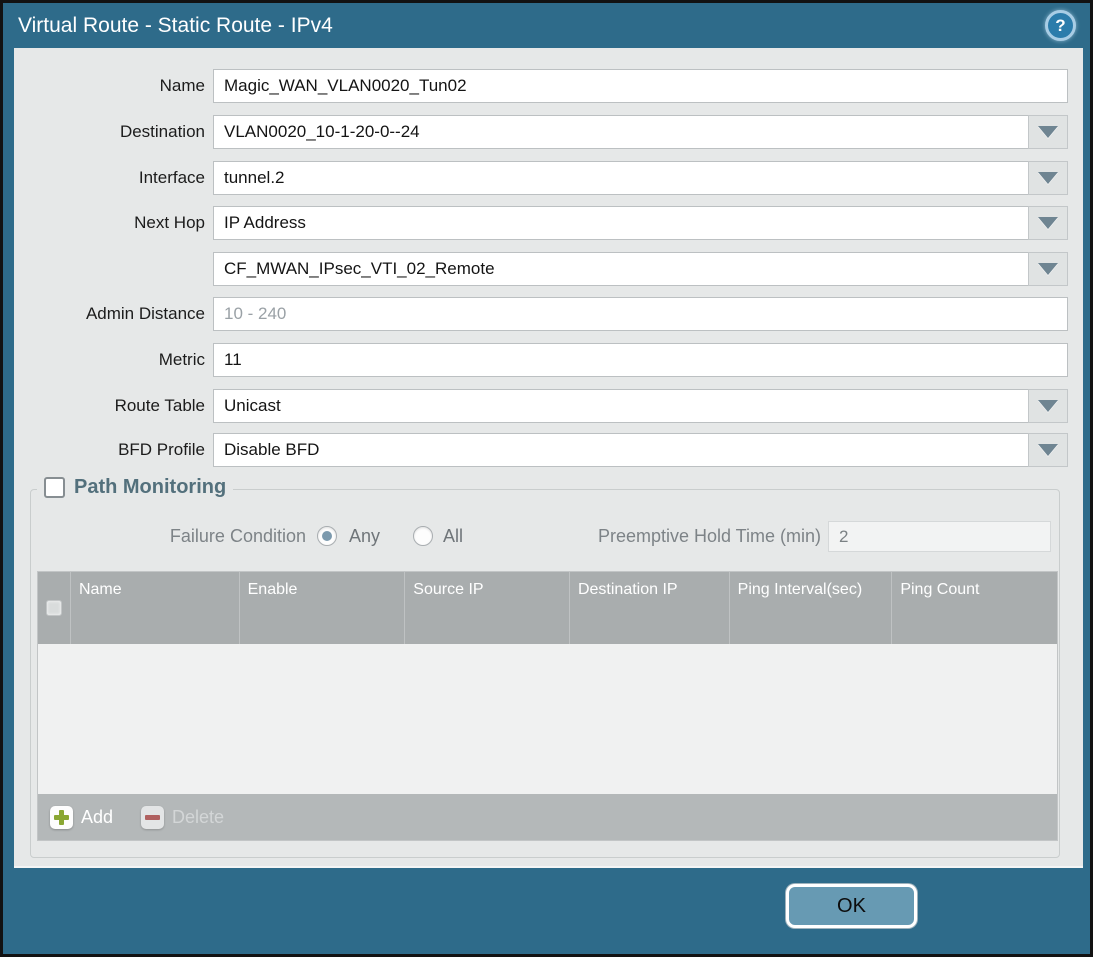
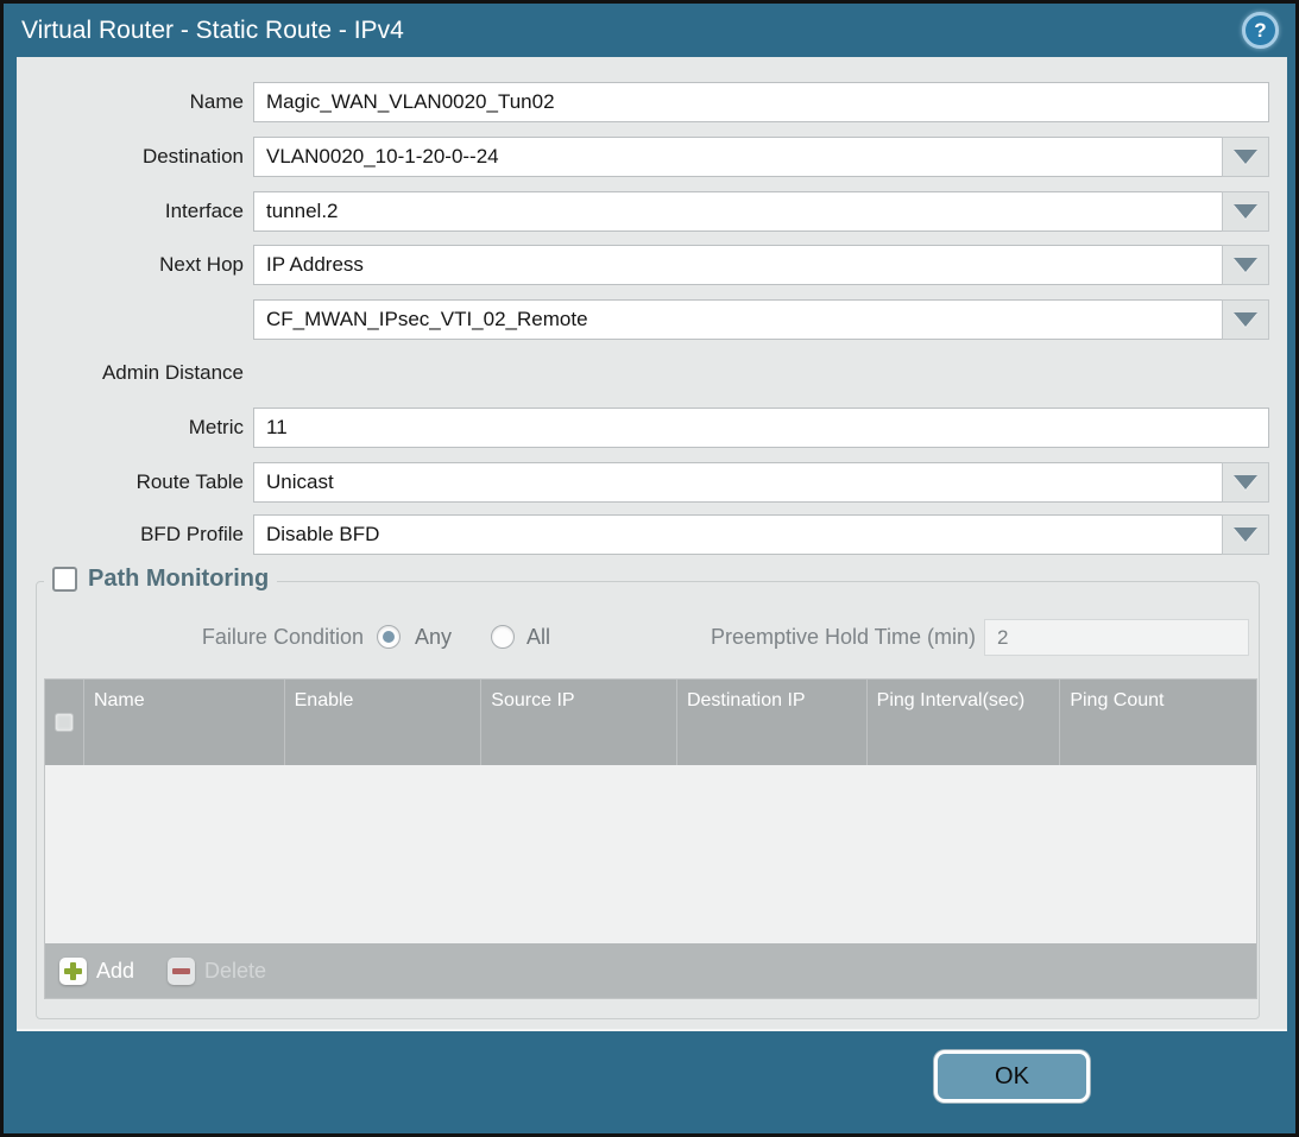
- Virtual Route - Static Route - IPv4
+ Virtual Router - Static Route - IPv4
  ?
  Name
  Magic_WAN_VLAN0020_Tun02
  Destination
  VLAN0020_10-1-20-0--24
  Interface
  tunnel.2
  Next Hop
  IP Address
  CF_MWAN_IPsec_VTI_02_Remote
  Admin Distance
- 10 - 240
  Metric
  11
  Route Table
  Unicast
  BFD Profile
  Disable BFD
  Path Monitoring
  Failure Condition
  Any
  All
  Preemptive Hold Time (min)
  2
  Name
  Enable
  Source IP
  Destination IP
  Ping Interval(sec)
  Ping Count
  Add
  Delete
  OK
